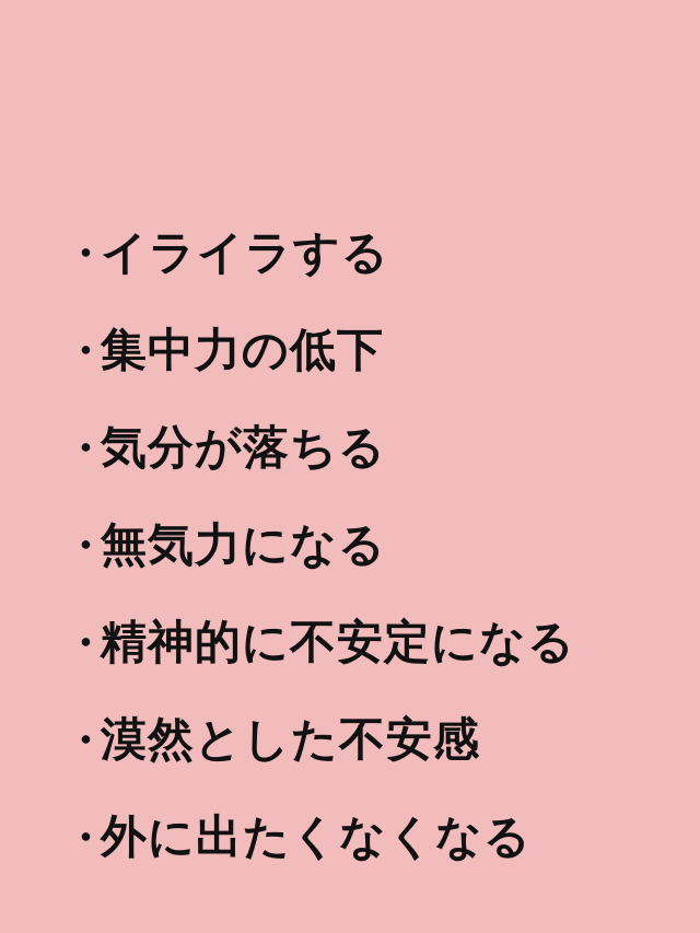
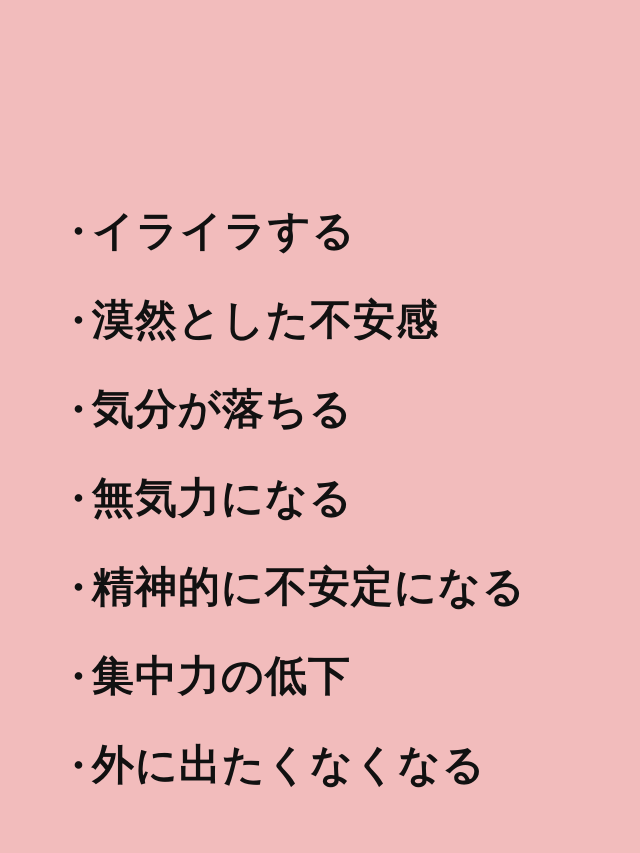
  ・
  イライラする
  ・
- 集中力の低下
+ 漠然とした不安感
  ・
  気分が落ちる
  ・
  無気力になる
  ・
  精神的に不安定になる
  ・
- 漠然とした不安感
+ 集中力の低下
  ・
  外に出たくなくなる
